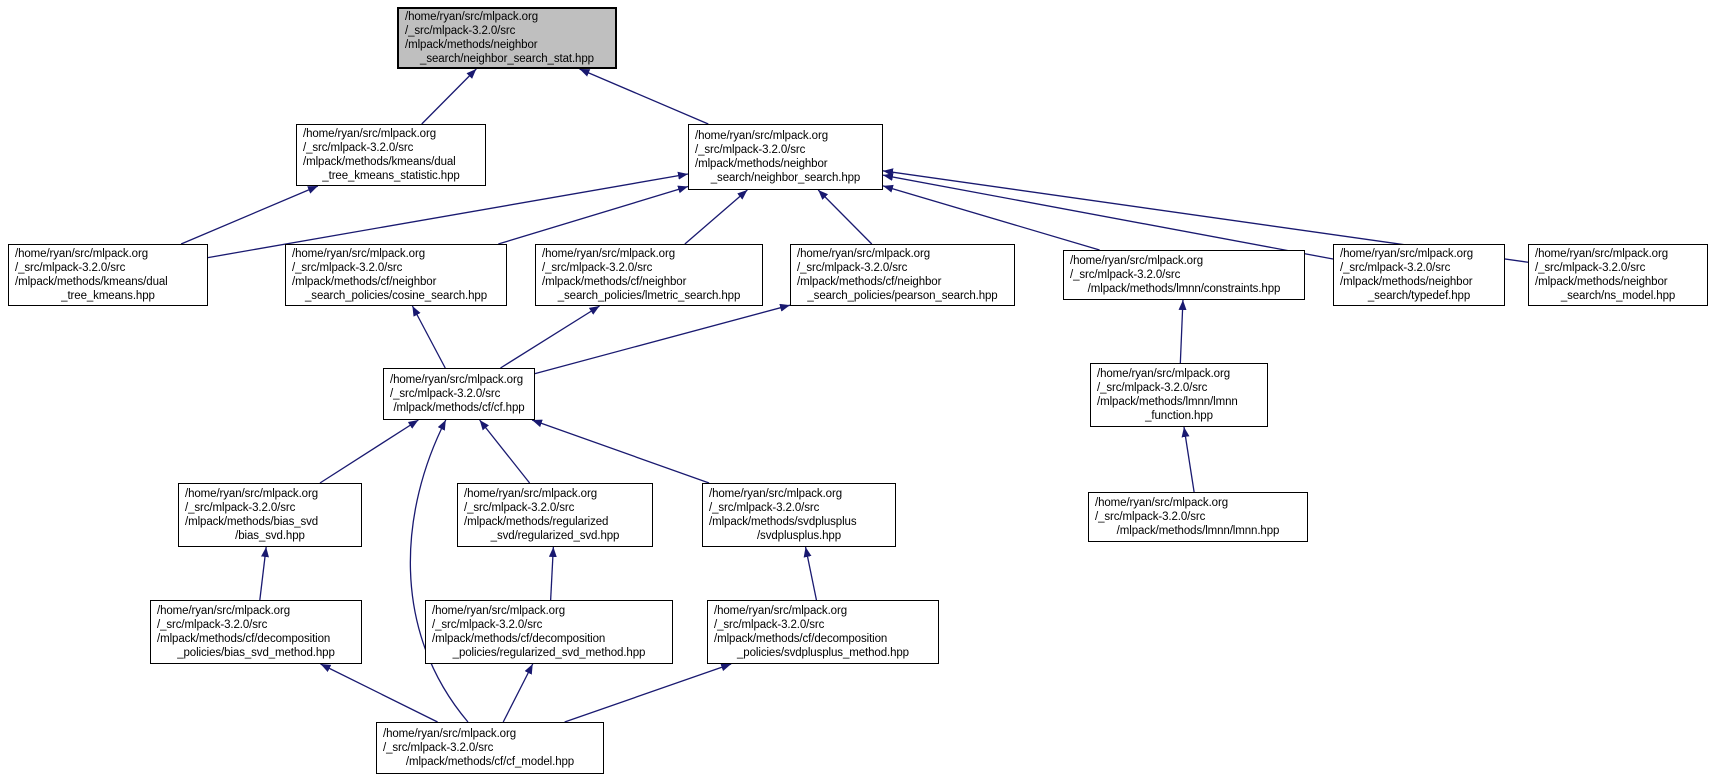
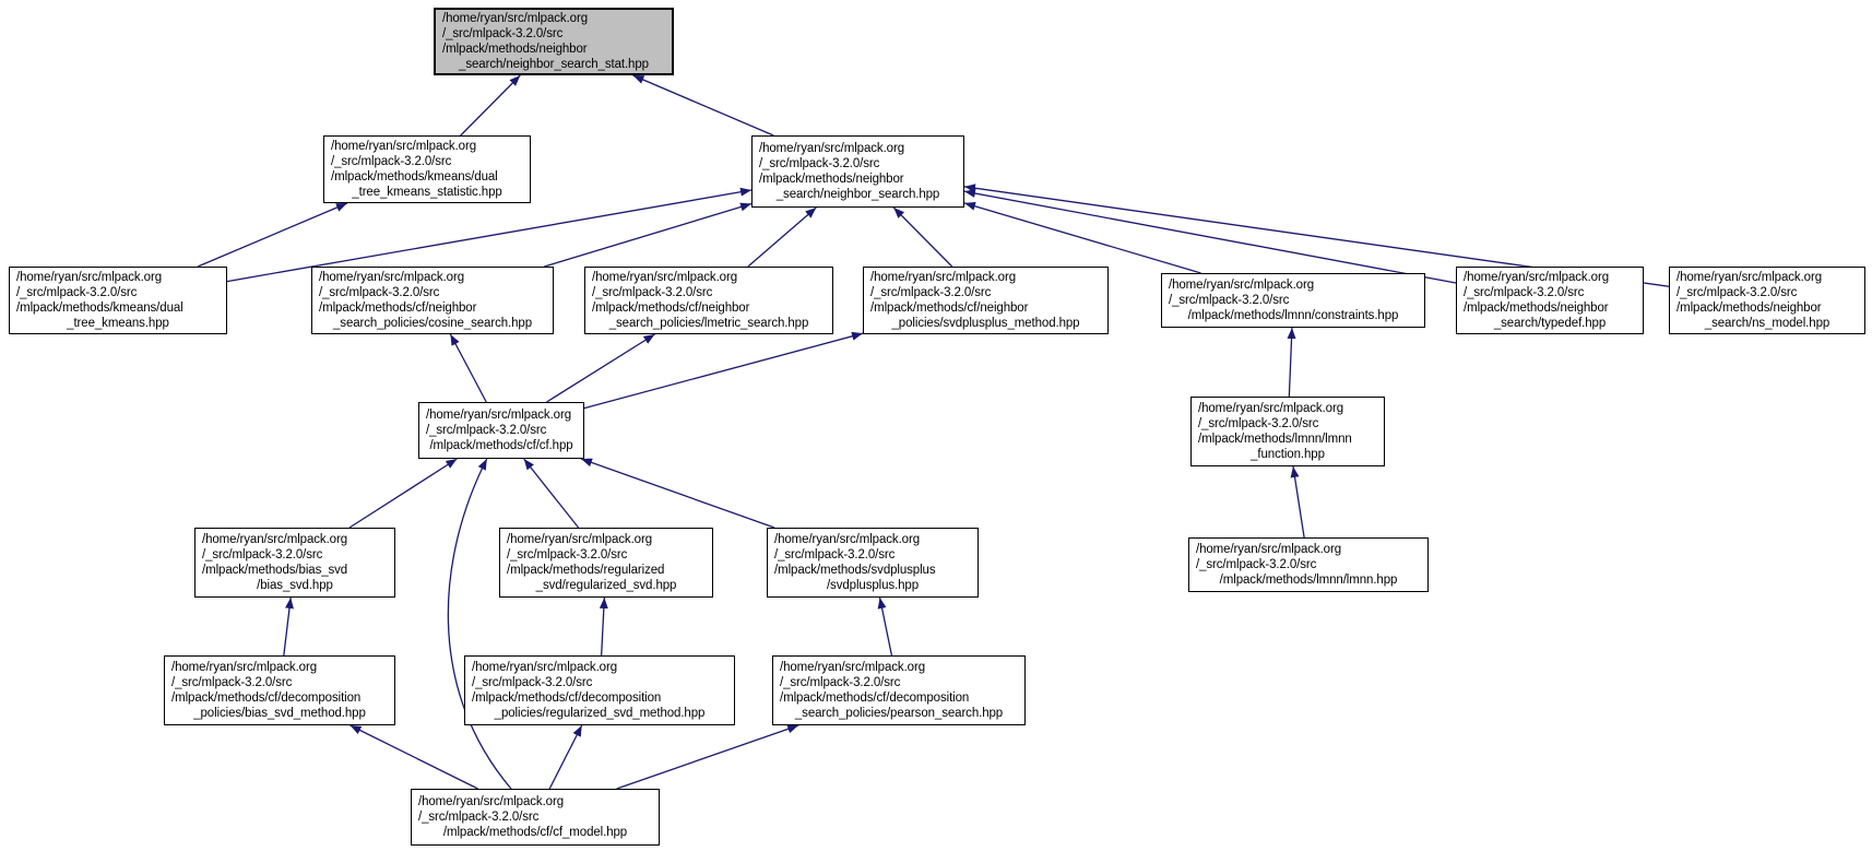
  /home/ryan/src/mlpack.org
  /_src/mlpack-3.2.0/src
  /mlpack/methods/neighbor
  _search/neighbor_search_stat.hpp
  /home/ryan/src/mlpack.org
  /_src/mlpack-3.2.0/src
  /mlpack/methods/kmeans/dual
  _tree_kmeans_statistic.hpp
  /home/ryan/src/mlpack.org
  /_src/mlpack-3.2.0/src
  /mlpack/methods/neighbor
  _search/neighbor_search.hpp
  /home/ryan/src/mlpack.org
  /_src/mlpack-3.2.0/src
  /mlpack/methods/kmeans/dual
  _tree_kmeans.hpp
  /home/ryan/src/mlpack.org
  /_src/mlpack-3.2.0/src
  /mlpack/methods/cf/neighbor
  _search_policies/cosine_search.hpp
  /home/ryan/src/mlpack.org
  /_src/mlpack-3.2.0/src
  /mlpack/methods/cf/neighbor
  _search_policies/lmetric_search.hpp
  /home/ryan/src/mlpack.org
  /_src/mlpack-3.2.0/src
  /mlpack/methods/cf/neighbor
- _search_policies/pearson_search.hpp
+ _policies/svdplusplus_method.hpp
  /home/ryan/src/mlpack.org
  /_src/mlpack-3.2.0/src
  /mlpack/methods/lmnn/constraints.hpp
  /home/ryan/src/mlpack.org
  /_src/mlpack-3.2.0/src
  /mlpack/methods/neighbor
  _search/typedef.hpp
  /home/ryan/src/mlpack.org
  /_src/mlpack-3.2.0/src
  /mlpack/methods/neighbor
  _search/ns_model.hpp
  /home/ryan/src/mlpack.org
  /_src/mlpack-3.2.0/src
  /mlpack/methods/cf/cf.hpp
  /home/ryan/src/mlpack.org
  /_src/mlpack-3.2.0/src
  /mlpack/methods/lmnn/lmnn
  _function.hpp
  /home/ryan/src/mlpack.org
  /_src/mlpack-3.2.0/src
  /mlpack/methods/bias_svd
  /bias_svd.hpp
  /home/ryan/src/mlpack.org
  /_src/mlpack-3.2.0/src
  /mlpack/methods/regularized
  _svd/regularized_svd.hpp
  /home/ryan/src/mlpack.org
  /_src/mlpack-3.2.0/src
  /mlpack/methods/svdplusplus
  /svdplusplus.hpp
  /home/ryan/src/mlpack.org
  /_src/mlpack-3.2.0/src
  /mlpack/methods/lmnn/lmnn.hpp
  /home/ryan/src/mlpack.org
  /_src/mlpack-3.2.0/src
  /mlpack/methods/cf/decomposition
  _policies/bias_svd_method.hpp
  /home/ryan/src/mlpack.org
  /_src/mlpack-3.2.0/src
  /mlpack/methods/cf/decomposition
  _policies/regularized_svd_method.hpp
  /home/ryan/src/mlpack.org
  /_src/mlpack-3.2.0/src
  /mlpack/methods/cf/decomposition
- _policies/svdplusplus_method.hpp
+ _search_policies/pearson_search.hpp
  /home/ryan/src/mlpack.org
  /_src/mlpack-3.2.0/src
  /mlpack/methods/cf/cf_model.hpp
